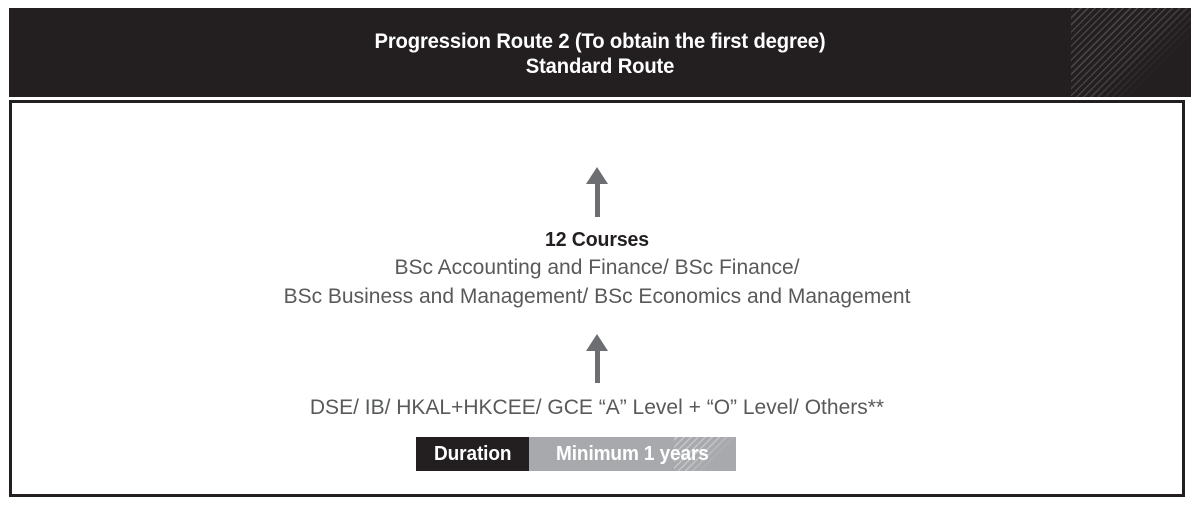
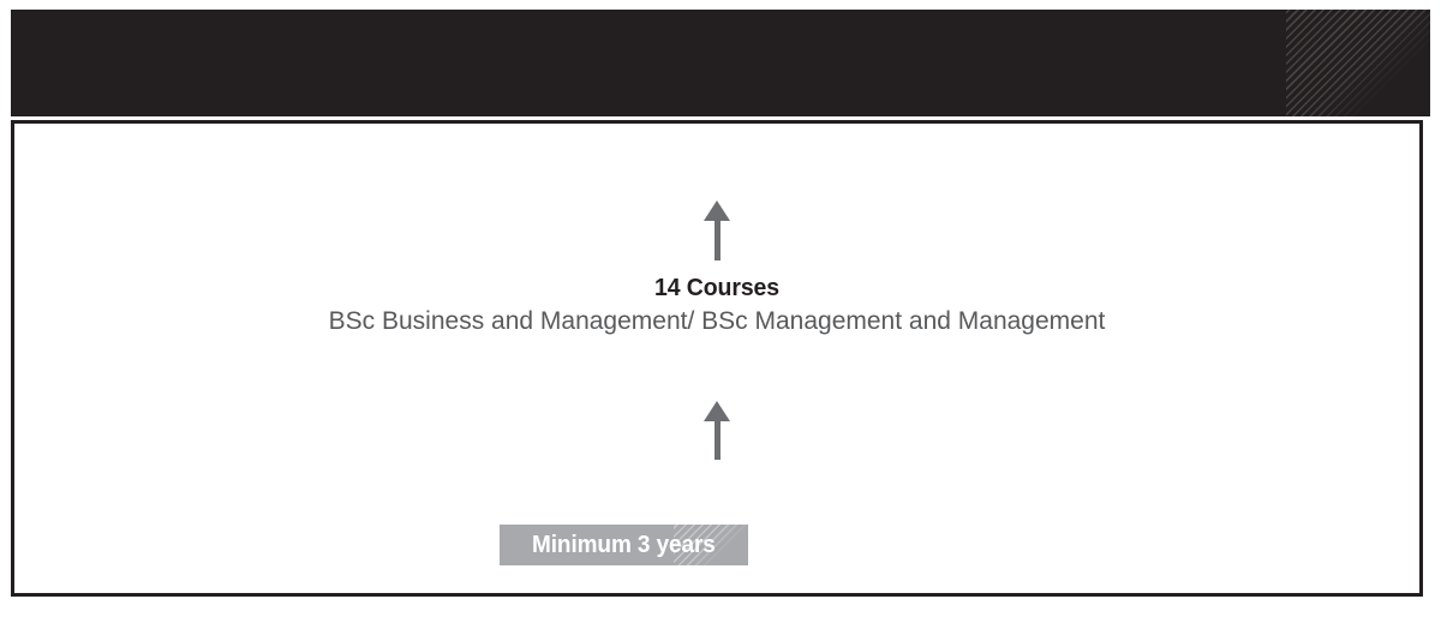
- Progression Route 2 (To obtain the first degree)
- Standard Route
- 12 Courses
+ 14 Courses
- BSc Accounting and Finance/ BSc Finance/
- BSc Business and Management/ BSc Economics and Management
+ BSc Business and Management/ BSc Management and Management
- DSE/ IB/ HKAL+HKCEE/ GCE “A” Level + “O” Level/ Others**
- Duration
- Minimum 1 years
+ Minimum 3 years
